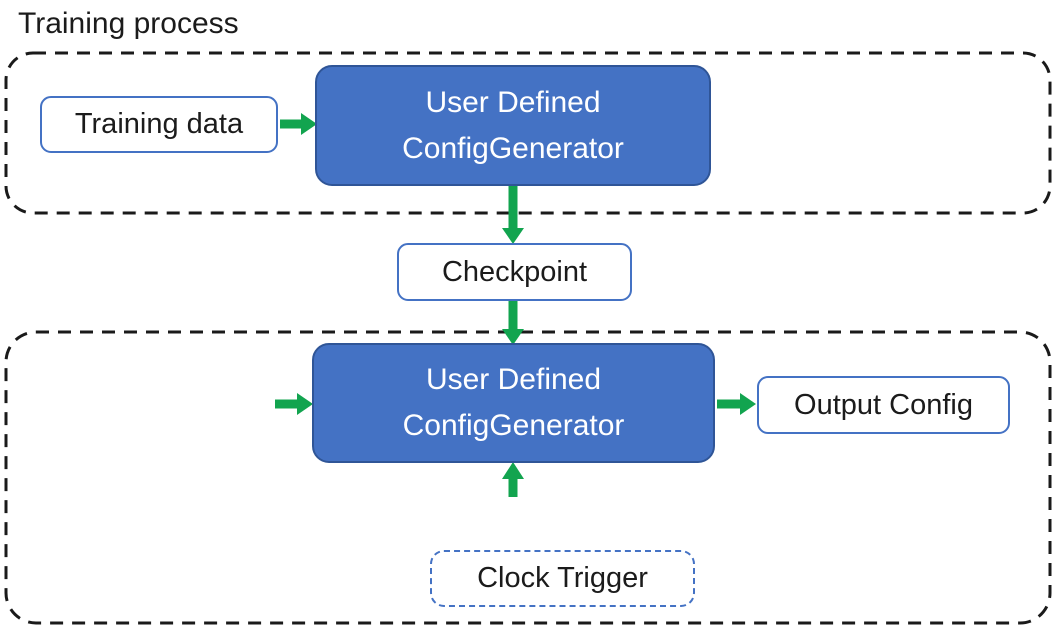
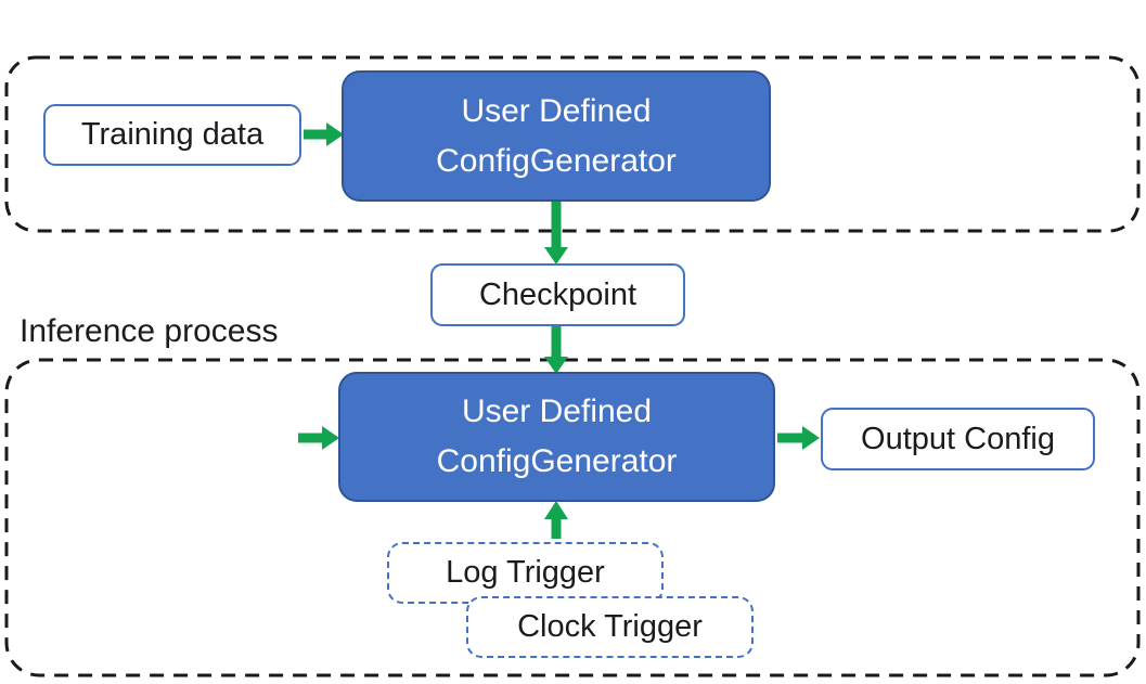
- Training process
  Training data
  User Defined
  ConfigGenerator
  Checkpoint
+ Inference process
  User Defined
  ConfigGenerator
  Output Config
+ Log Trigger
  Clock Trigger
